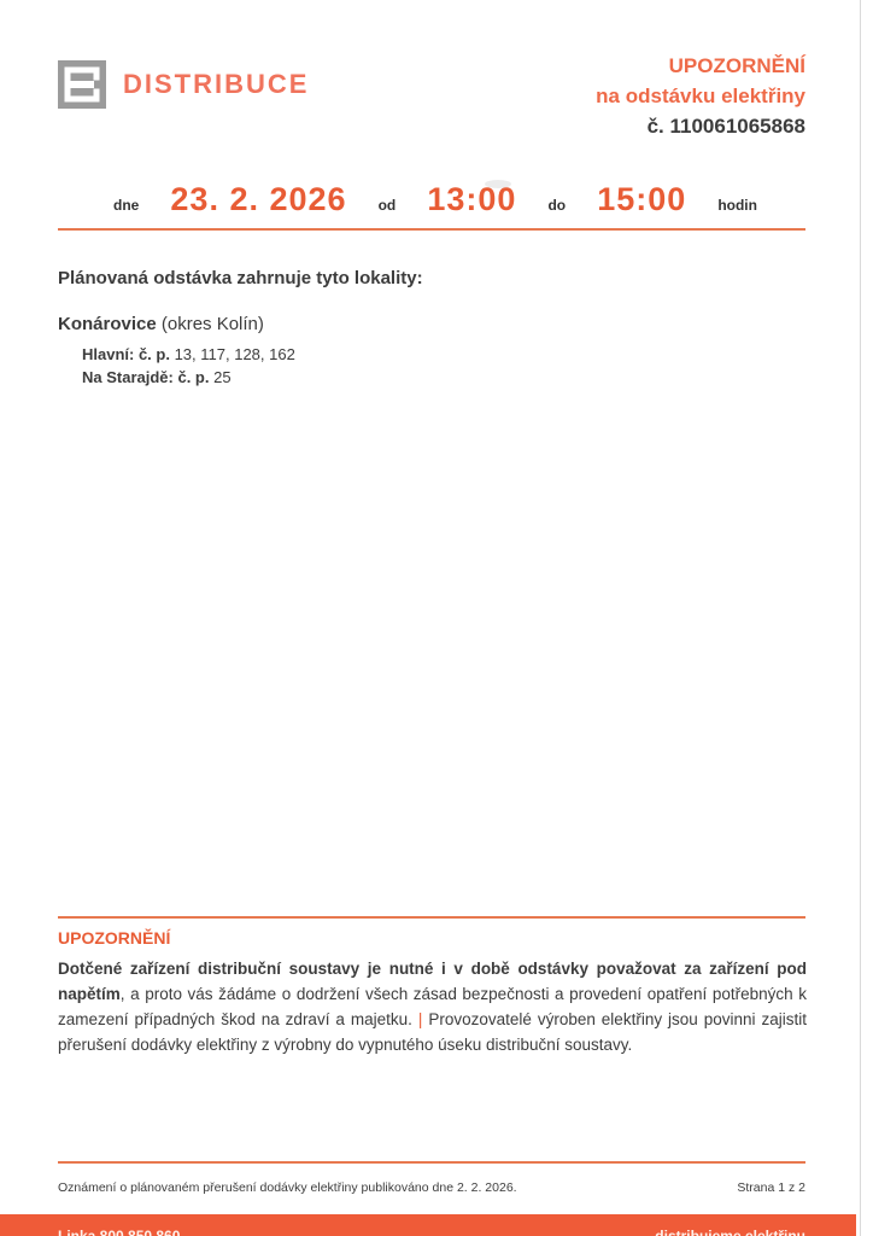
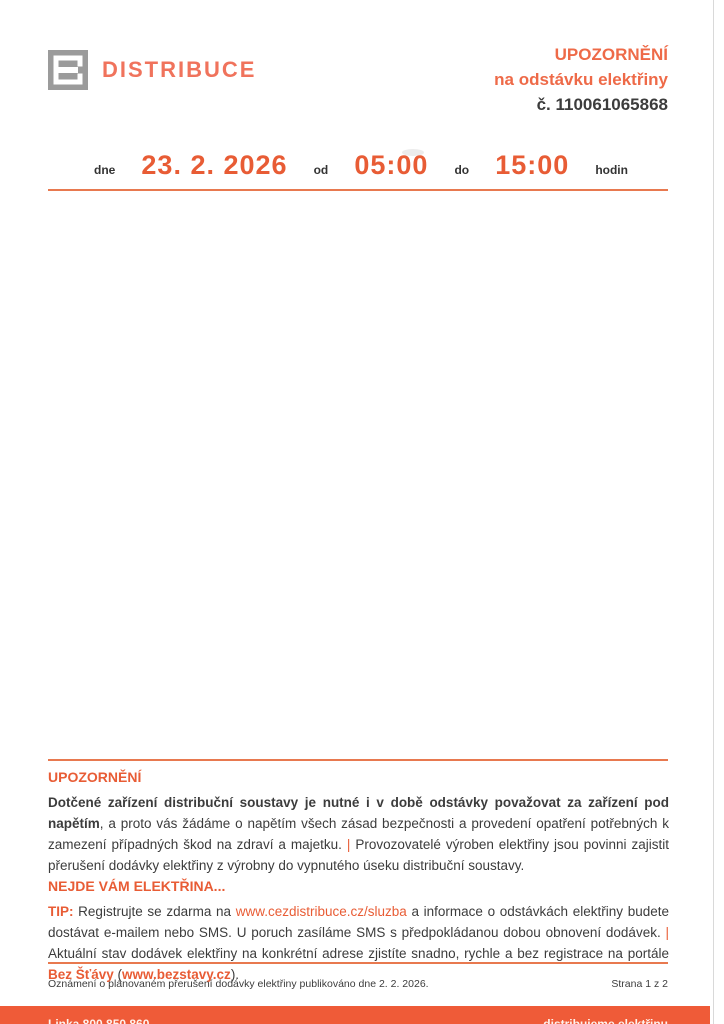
  DISTRIBUCE
  UPOZORNĚNÍ
  na odstávku elektřiny
  č. 110061065868
  dne
  23. 2. 2026
  od
- 13:00
+ 05:00
  do
  15:00
  hodin
- Plánovaná odstávka zahrnuje tyto lokality:
- Konárovice (okres Kolín)
- Hlavní: č. p. 13, 117, 128, 162
- Na Starajdě: č. p. 25
  UPOZORNĚNÍ
- Dotčené zařízení distribuční soustavy je nutné i v době odstávky považovat za zařízení pod napětím, a proto vás žádáme o dodržení všech zásad bezpečnosti a provedení opatření potřebných k zamezení případných škod na zdraví a majetku. | Provozovatelé výroben elektřiny jsou povinni zajistit přerušení dodávky elektřiny z výrobny do vypnutého úseku distribuční soustavy.
+ Dotčené zařízení distribuční soustavy je nutné i v době odstávky považovat za zařízení pod napětím, a proto vás žádáme o napětím všech zásad bezpečnosti a provedení opatření potřebných k zamezení případných škod na zdraví a majetku. | Provozovatelé výroben elektřiny jsou povinni zajistit přerušení dodávky elektřiny z výrobny do vypnutého úseku distribuční soustavy.
+ NEJDE VÁM ELEKTŘINA...
+ TIP: Registrujte se zdarma na www.cezdistribuce.cz/sluzba a informace o odstávkách elektřiny budete dostávat e-mailem nebo SMS. U poruch zasíláme SMS s předpokládanou dobou obnovení dodávek. | Aktuální stav dodávek elektřiny na konkrétní adrese zjistíte snadno, rychle a bez registrace na portále Bez Šťávy (www.bezstavy.cz).
  Oznámení o plánovaném přerušení dodávky elektřiny publikováno dne 2. 2. 2026.
  Strana 1 z 2
